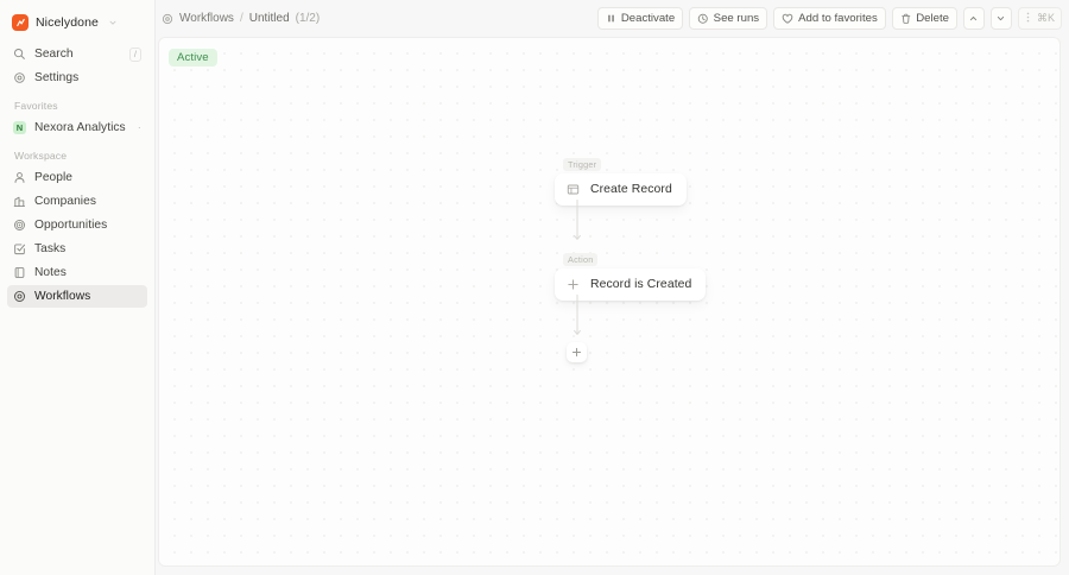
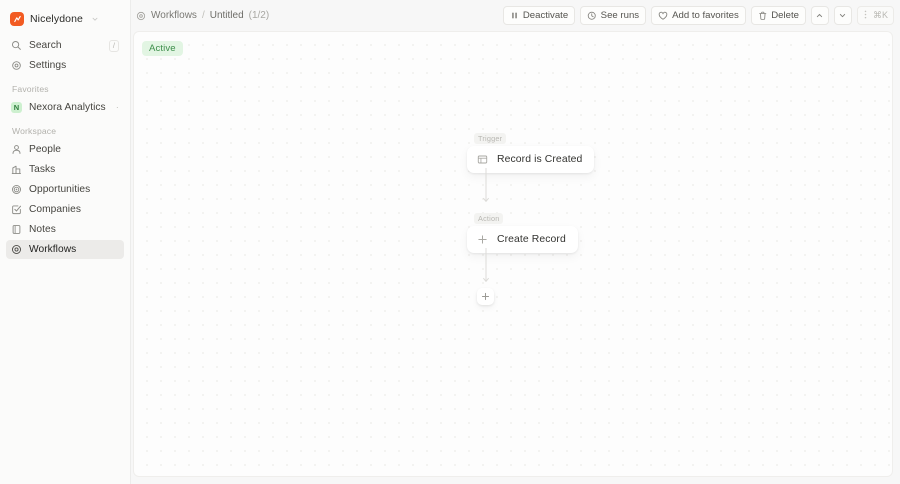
  Nicelydone
  Search
  /
  Settings
  Favorites
  N
  Nexora Analytics
  Workspace
  People
- Companies
+ Tasks
  Opportunities
- Tasks
+ Companies
  Notes
  Workflows
  Workflows
  /
  Untitled
  (1/2)
  Deactivate
  See runs
  Add to favorites
  Delete
  ⌘K
  Active
  Trigger
- Create Record
+ Record is Created
  Action
- Record is Created
+ Create Record
